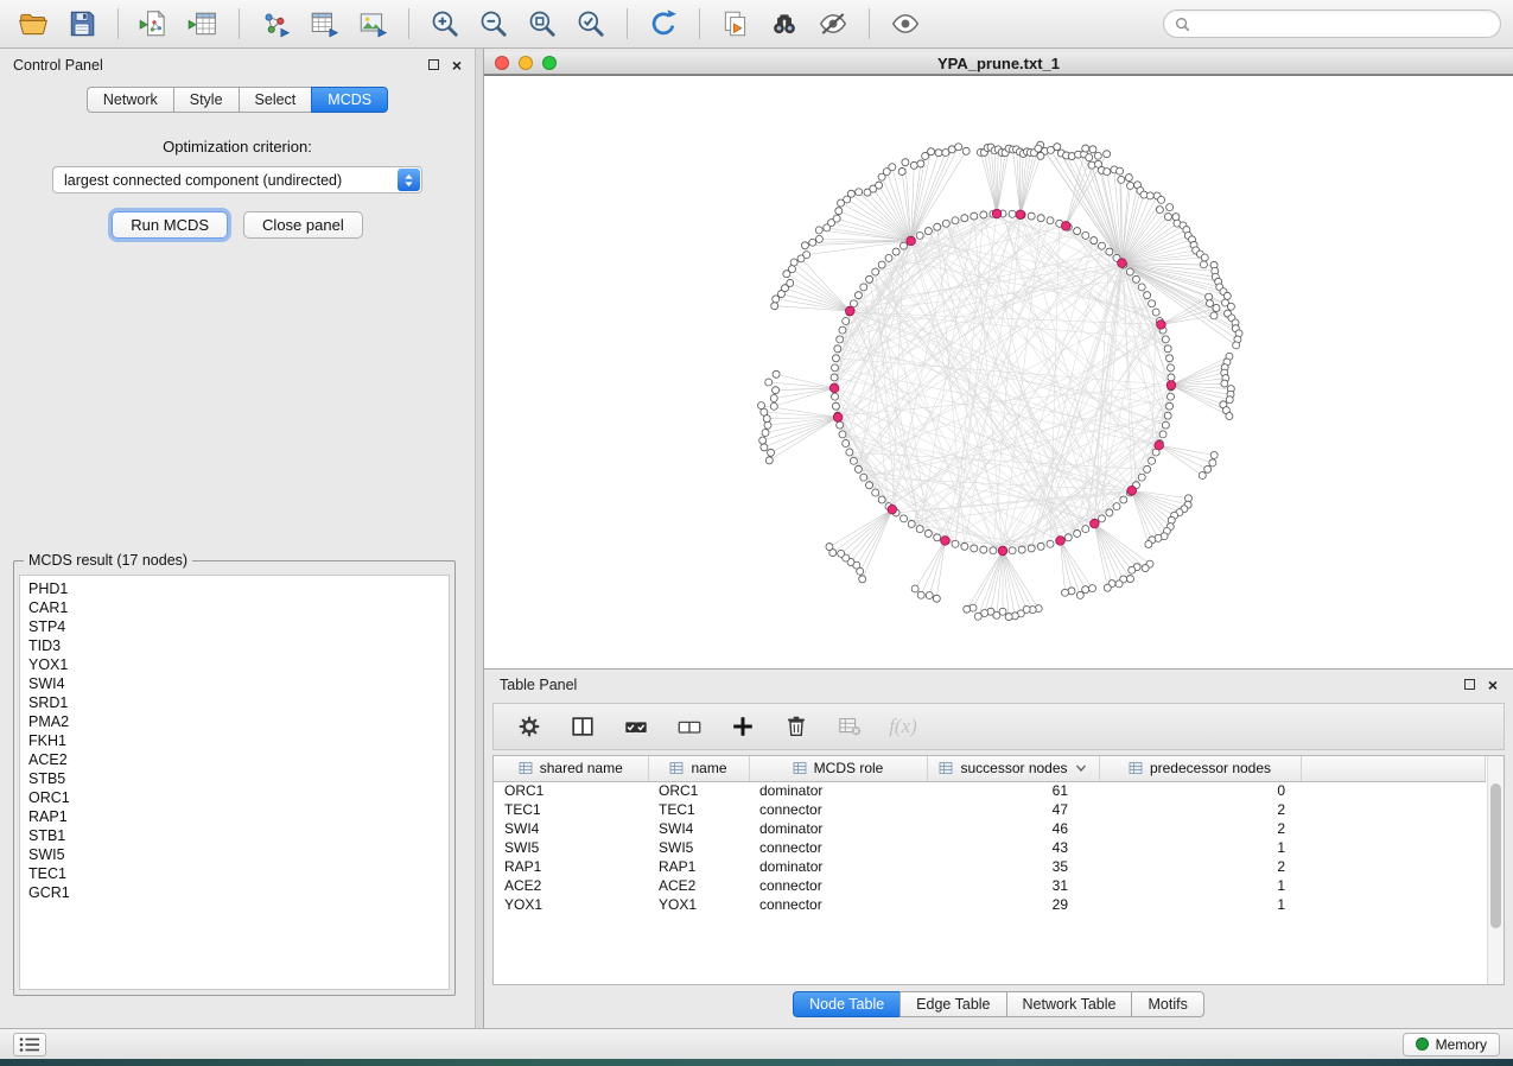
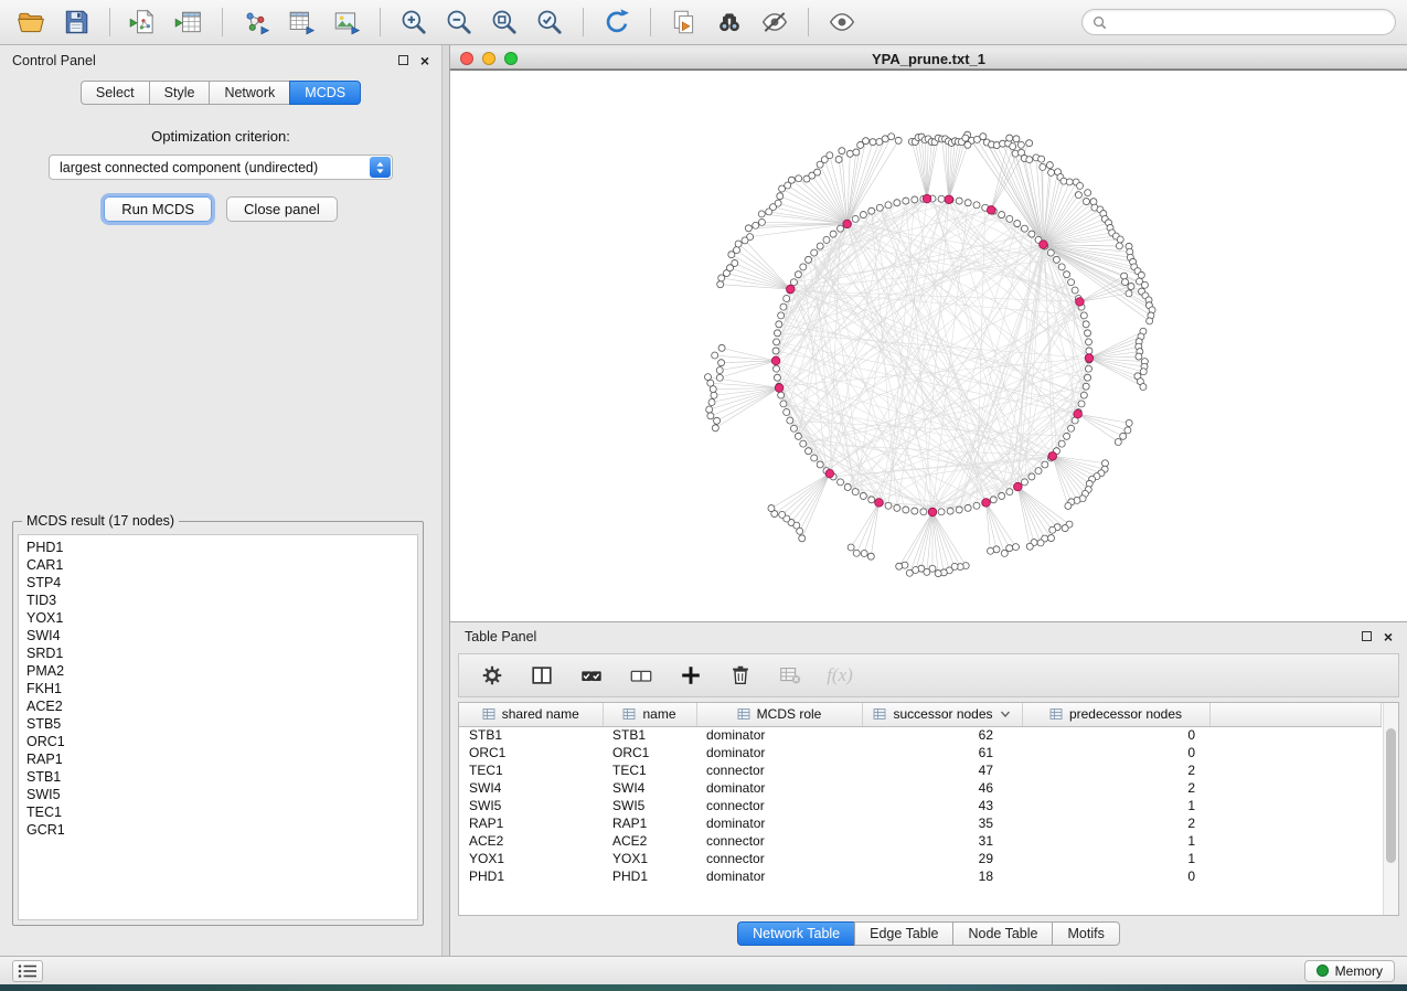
  Control Panel
  ×
- Network
+ Select
  Style
- Select
+ Network
  MCDS
  Optimization criterion:
  largest connected component (undirected)
  Run MCDS
  Close panel
  MCDS result (17 nodes)
  PHD1
  CAR1
  STP4
  TID3
  YOX1
  SWI4
  SRD1
  PMA2
  FKH1
  ACE2
  STB5
  ORC1
  RAP1
  STB1
  SWI5
  TEC1
  GCR1
  YPA_prune.txt_1
  Table Panel
  ×
  f(x)
  shared name	name	MCDS role	successor nodes	predecessor nodes
+ STB1	STB1	dominator	62	0
  ORC1	ORC1	dominator	61	0
  TEC1	TEC1	connector	47	2
  SWI4	SWI4	dominator	46	2
  SWI5	SWI5	connector	43	1
  RAP1	RAP1	dominator	35	2
  ACE2	ACE2	connector	31	1
  YOX1	YOX1	connector	29	1
+ PHD1	PHD1	dominator	18	0
- Node Table
+ Network Table
  Edge Table
- Network Table
+ Node Table
  Motifs
  Memory
